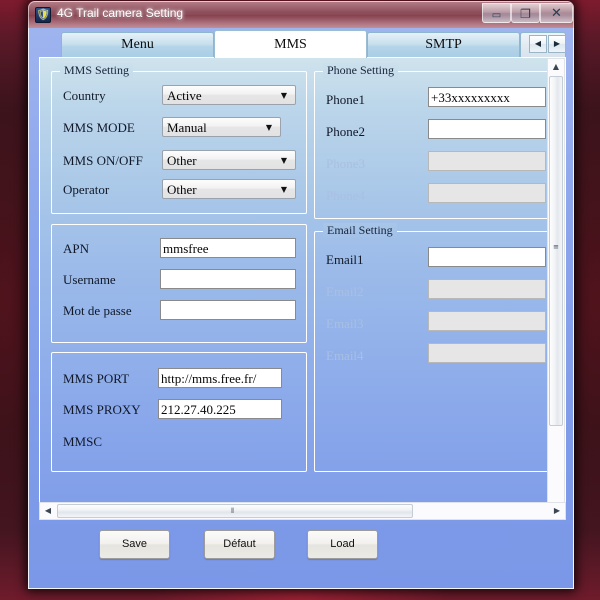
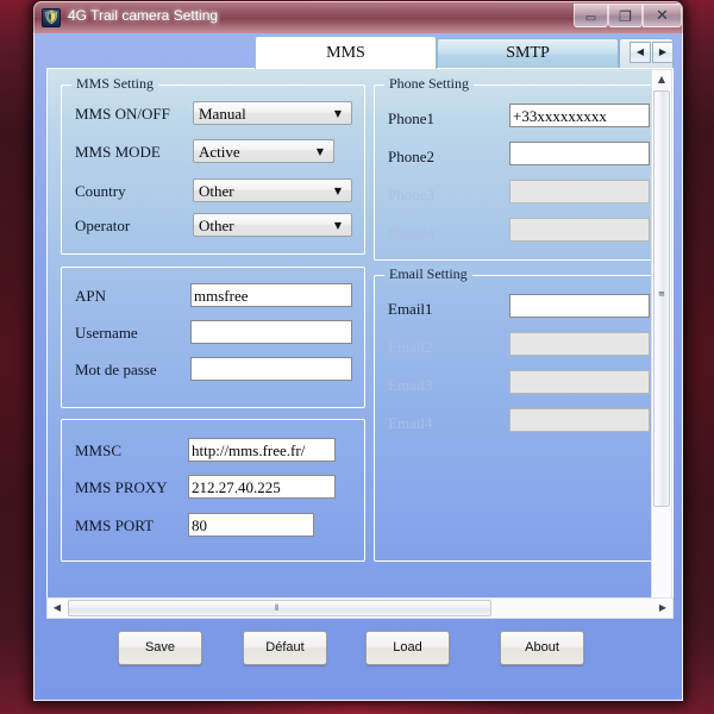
  🛡
  4G Trail camera Setting
  ▭
  ❐
  ✕
- Menu
  MMS
  SMTP
  ◀
  ▶
  MMS Setting
- Country
+ MMS ON/OFF
- Active
+ Manual
  ▼
  MMS MODE
- Manual
+ Active
  ▼
- MMS ON/OFF
+ Country
  Other
  ▼
  Operator
  Other
  ▼
  APN
  mmsfree
  Username
  Mot de passe
- MMS PORT
+ MMSC
  http://mms.free.fr/
  MMS PROXY
  212.27.40.225
- MMSC
+ MMS PORT
+ 80
  Phone Setting
  Phone1
  +33xxxxxxxxx
  Phone2
  Email Setting
  Email1
  Email4
  ▲
  ≡
  ◀
  ⦀
  ▶
  Save
  Défaut
  Load
+ About
